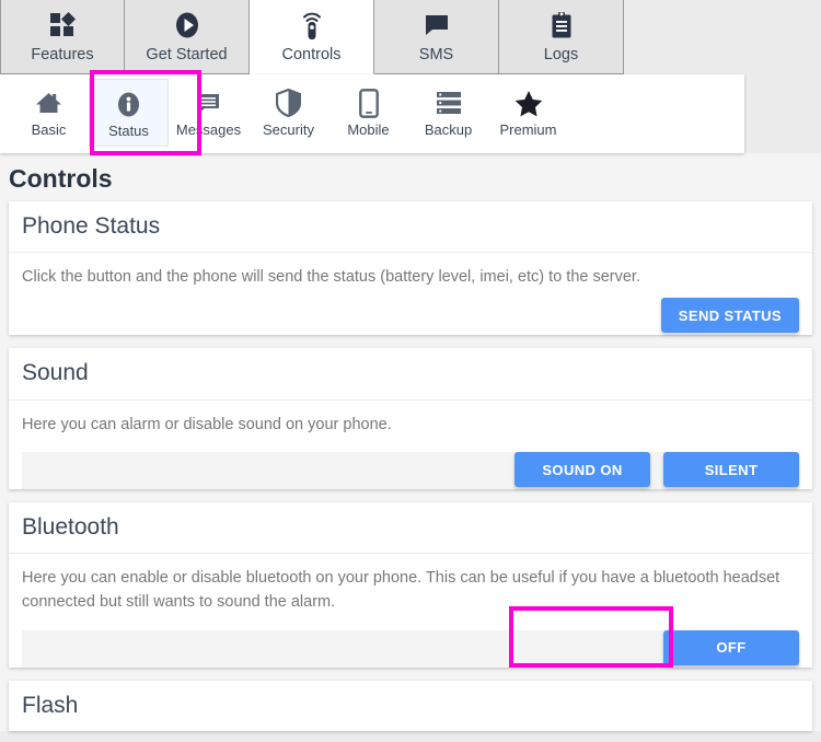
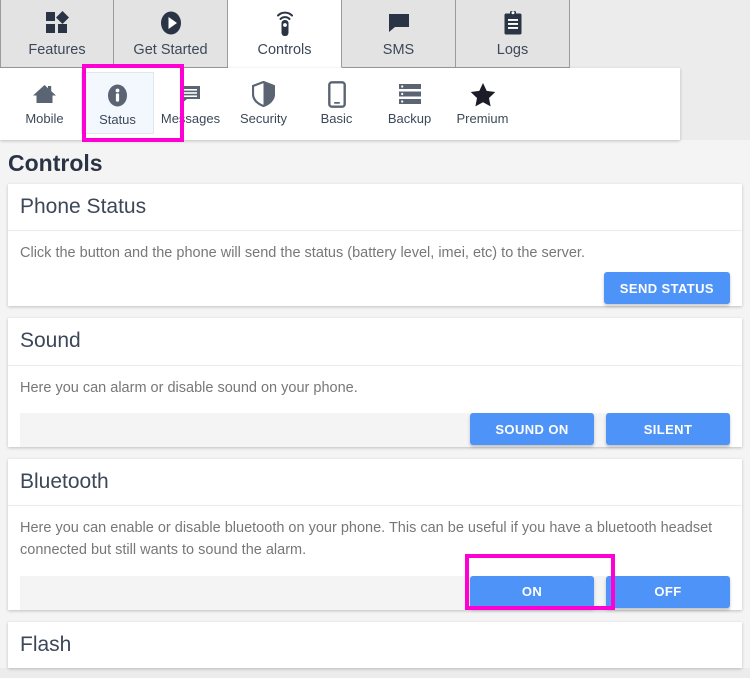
  Features
  Get Started
  Controls
  SMS
  Logs
- Basic
+ Mobile
  Status
  Messages
  Security
- Mobile
+ Basic
  Backup
  Premium
  Controls
  Phone Status
  Click the button and the phone will send the status (battery level, imei, etc) to the server.
  SEND STATUS
  Sound
  Here you can alarm or disable sound on your phone.
  SOUND ON
  SILENT
  Bluetooth
  Here you can enable or disable bluetooth on your phone. This can be useful if you have a bluetooth headset connected but still wants to sound the alarm.
+ ON
  OFF
  Flash
